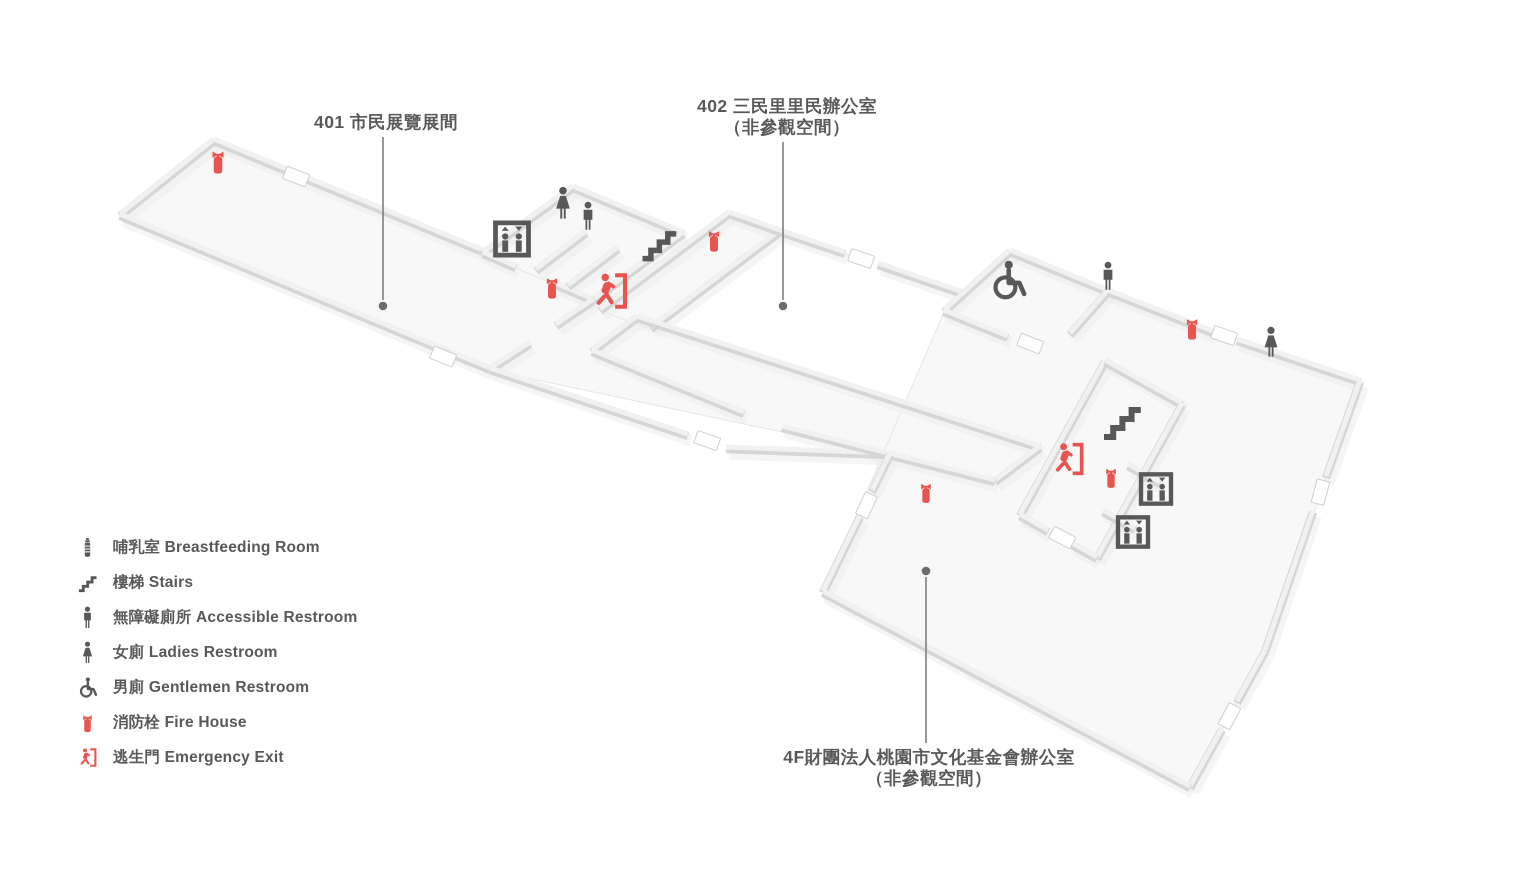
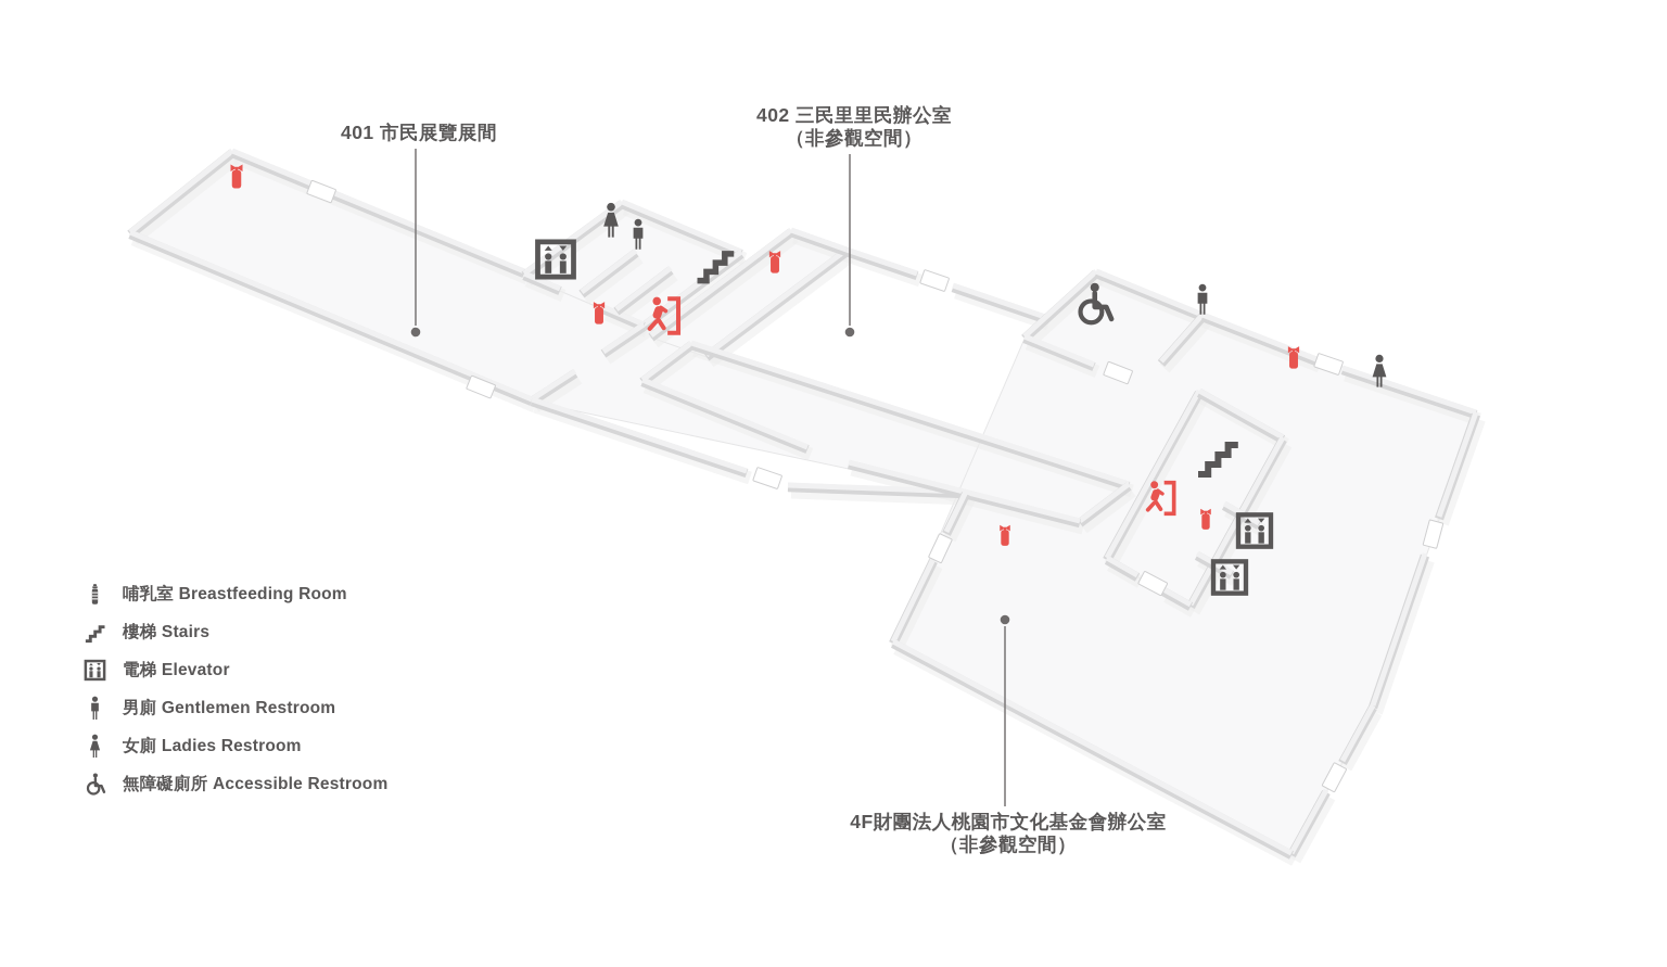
  哺乳室 Breastfeeding Room
  樓梯 Stairs
+ 電梯 Elevator
- 無障礙廁所 Accessible Restroom
+ 男廁 Gentlemen Restroom
  女廁 Ladies Restroom
- 男廁 Gentlemen Restroom
+ 無障礙廁所 Accessible Restroom
- 消防栓 Fire House
- 逃生門 Emergency Exit
  401 市民展覽展間
  402 三民里里民辦公室
  （非參觀空間）
  4F財團法人桃園市文化基金會辦公室
  （非參觀空間）
